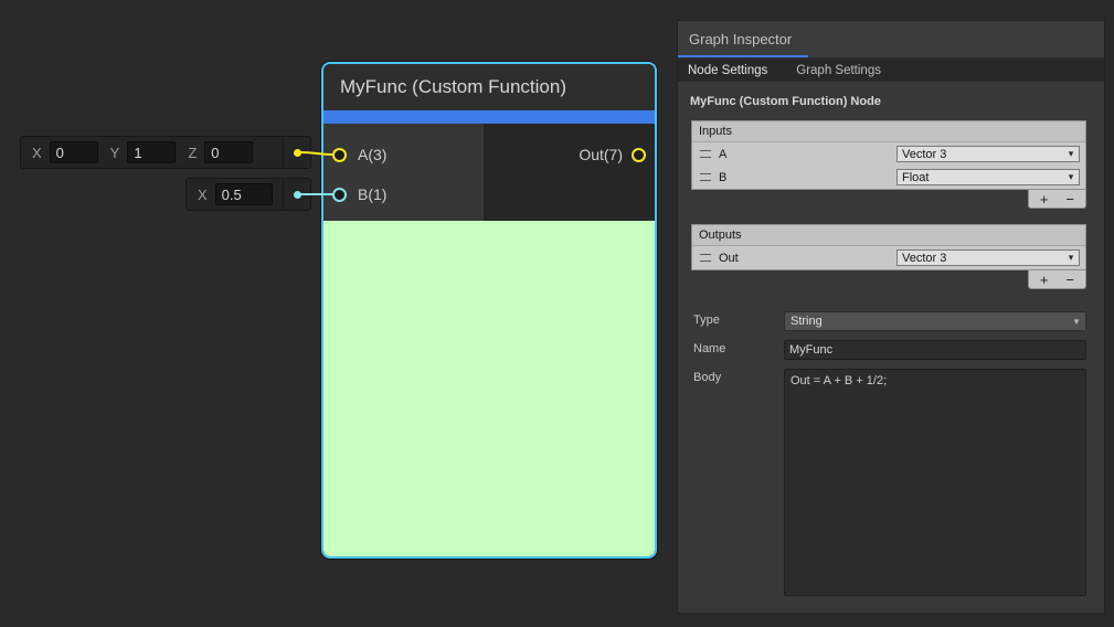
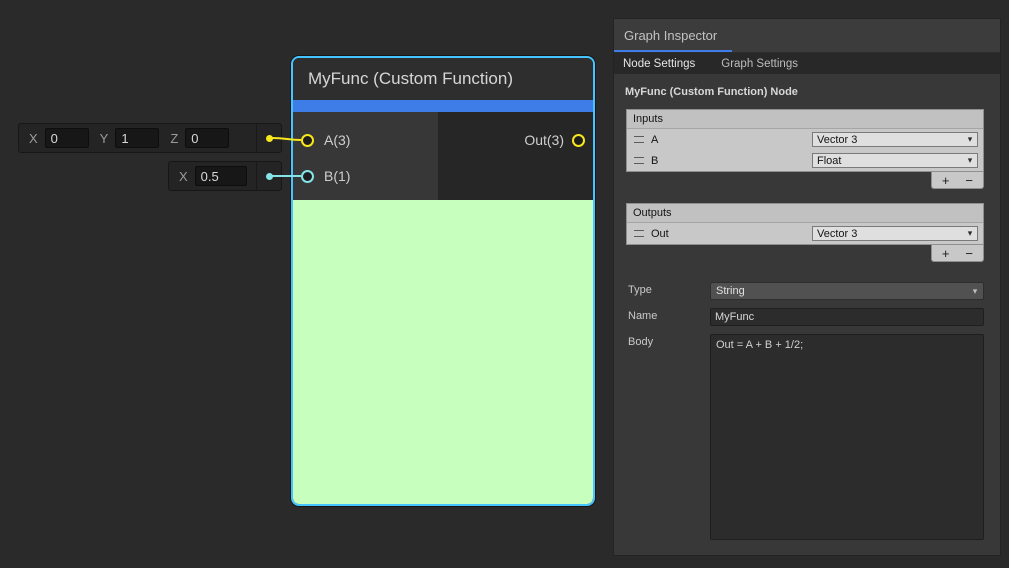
  X
  0
  Y
  1
  Z
  0
  X
  0.5
  MyFunc (Custom Function)
  A(3)
  B(1)
- Out(7)
+ Out(3)
  Graph Inspector
  Node Settings
  Graph Settings
  MyFunc (Custom Function) Node
  Inputs
  A
  Vector 3
  ▾
  B
  Float
  ▾
  +
  −
  Outputs
  Out
  Vector 3
  ▾
  +
  −
  Type
  String
  ▾
  Name
  MyFunc
  Body
  Out = A + B + 1/2;
